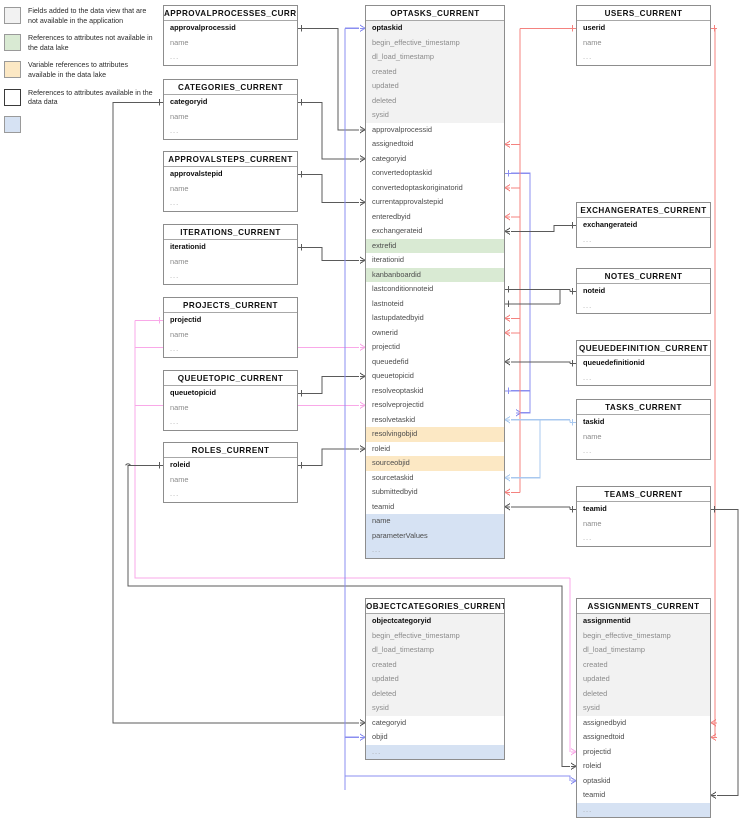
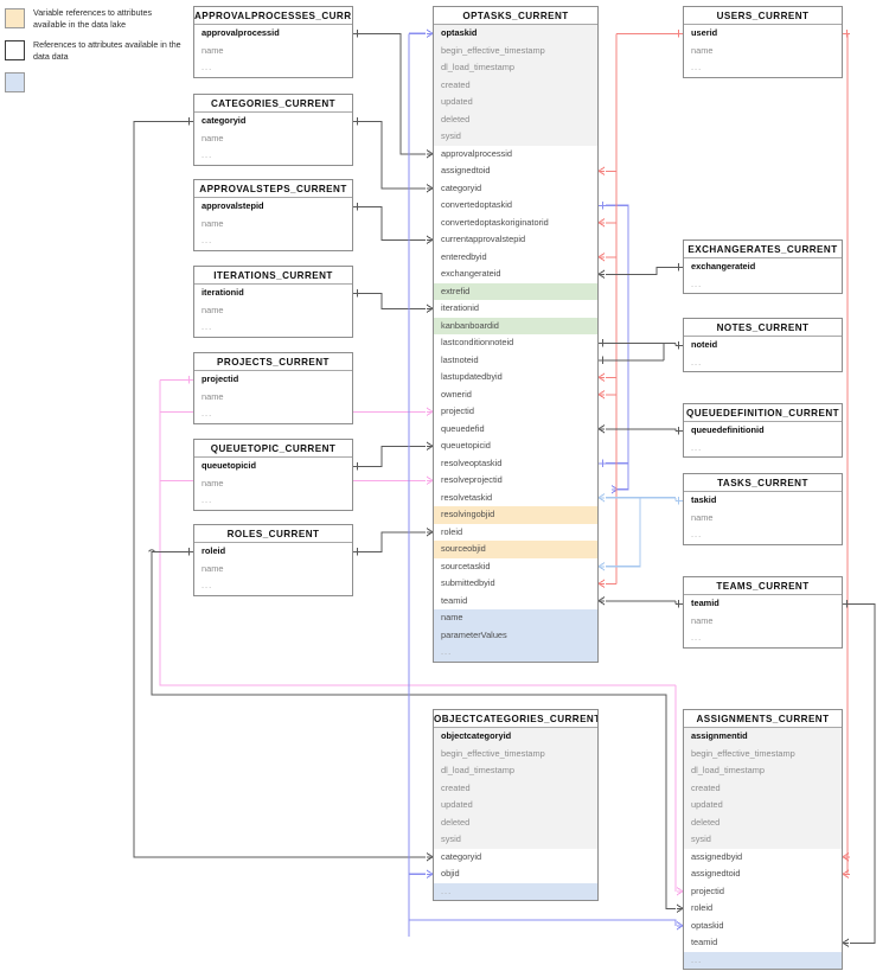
- Fields added to the data view that are not available in the application
- References to attributes not available in the data lake
  Variable references to attributes available in the data lake
  References to attributes available in the data data
  OPTASKS_CURRENT
  optaskid
  begin_effective_timestamp
  dl_load_timestamp
  created
  updated
  deleted
  sysid
  approvalprocessid
  assignedtoid
  categoryid
  convertedoptaskid
  convertedoptaskoriginatorid
  currentapprovalstepid
  enteredbyid
  exchangerateid
  extrefid
  iterationid
  kanbanboardid
  lastconditionnoteid
  lastnoteid
  lastupdatedbyid
  ownerid
  projectid
  queuedefid
  queuetopicid
  resolveoptaskid
  resolveprojectid
  resolvetaskid
  resolvingobjid
  roleid
  sourceobjid
  sourcetaskid
  submittedbyid
  teamid
  name
  parameterValues
  ...
  APPROVALPROCESSES_CURR
  approvalprocessid
  name
  ...
  CATEGORIES_CURRENT
  categoryid
  name
  ...
  APPROVALSTEPS_CURRENT
  approvalstepid
  name
  ...
  ITERATIONS_CURRENT
  iterationid
  name
  ...
  PROJECTS_CURRENT
  projectid
  name
  ...
  QUEUETOPIC_CURRENT
  queuetopicid
  name
  ...
  ROLES_CURRENT
  roleid
  name
  ...
  USERS_CURRENT
  userid
  name
  ...
  EXCHANGERATES_CURRENT
  exchangerateid
  ...
  NOTES_CURRENT
  noteid
  ...
  QUEUEDEFINITION_CURRENT
  queuedefinitionid
  ...
  TASKS_CURRENT
  taskid
  name
  ...
  TEAMS_CURRENT
  teamid
  name
  ...
  OBJECTCATEGORIES_CURRENT
  objectcategoryid
  begin_effective_timestamp
  dl_load_timestamp
  created
  updated
  deleted
  sysid
  categoryid
  objid
  ...
  ASSIGNMENTS_CURRENT
  assignmentid
  begin_effective_timestamp
  dl_load_timestamp
  created
  updated
  deleted
  sysid
  assignedbyid
  assignedtoid
  projectid
  roleid
  optaskid
  teamid
  ...
